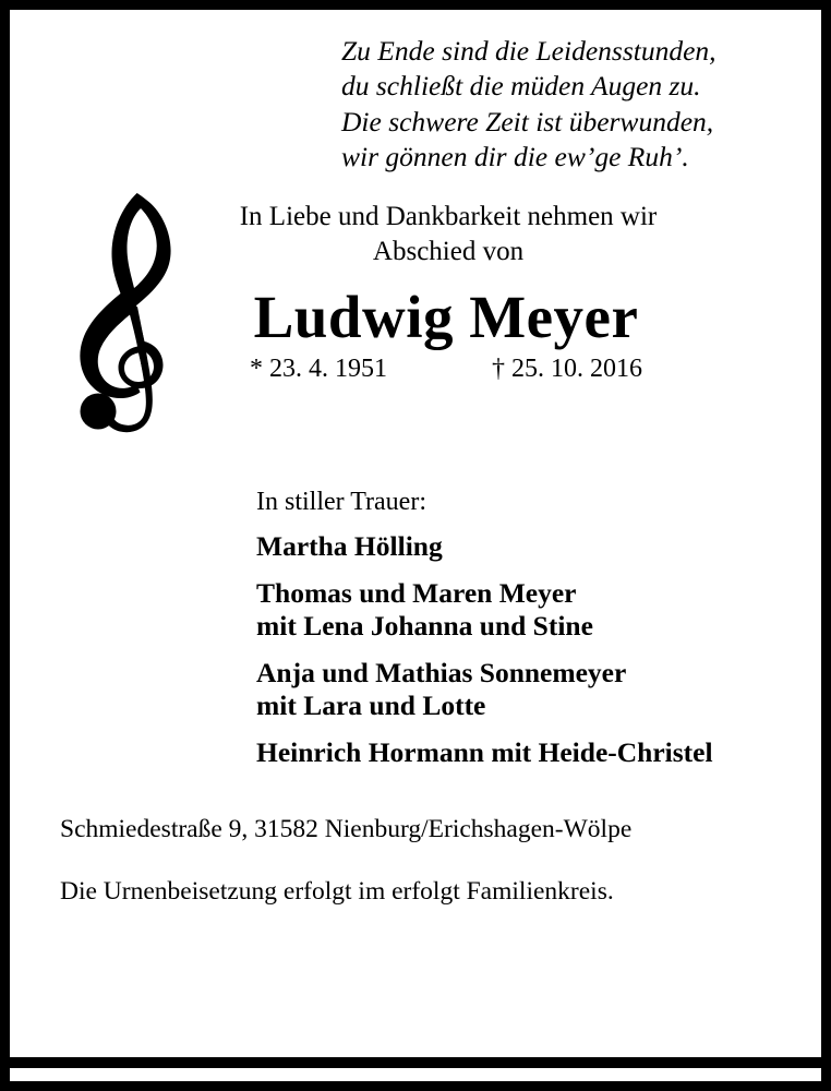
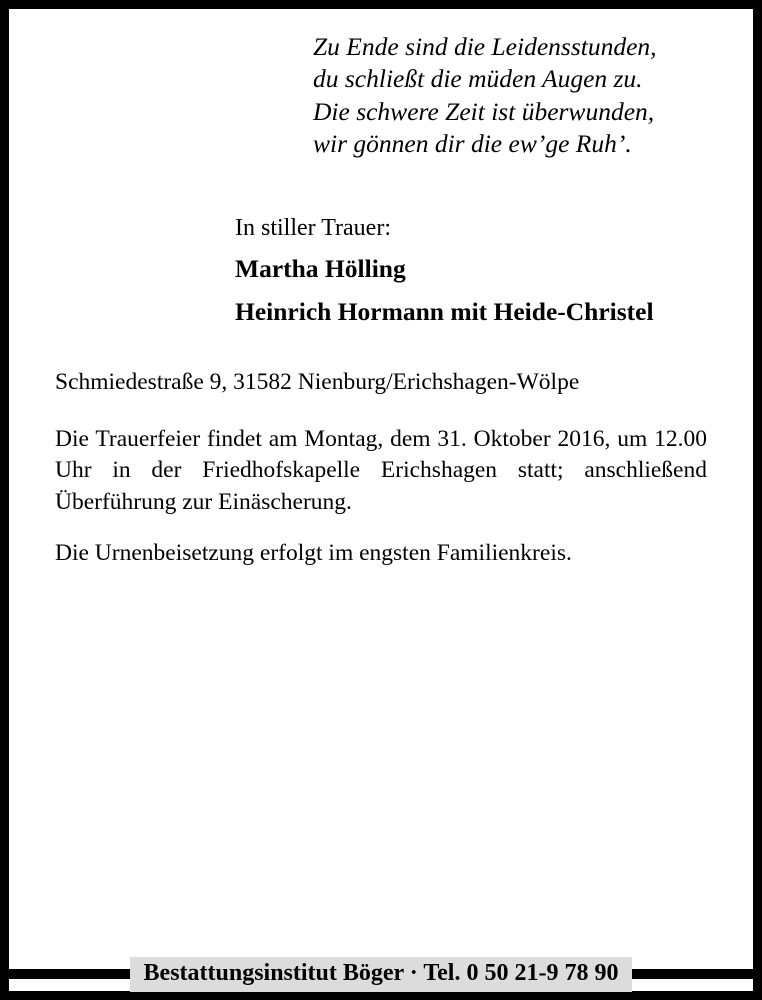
  Zu Ende sind die Leidensstunden,
  du schließt die müden Augen zu.
  Die schwere Zeit ist überwunden,
  wir gönnen dir die ew’ge Ruh’.
- In Liebe und Dankbarkeit nehmen wir
- Abschied von
- Ludwig Meyer
- * 23. 4. 1951
- † 25. 10. 2016
  In stiller Trauer:
  Martha Hölling
- Thomas und Maren Meyer
- mit Lena Johanna und Stine
- Anja und Mathias Sonnemeyer
- mit Lara und Lotte
  Heinrich Hormann mit Heide-Christel
  Schmiedestraße 9, 31582 Nienburg/Erichshagen-Wölpe
+ Die Trauerfeier findet am Montag, dem 31. Oktober 2016, um 12.00 Uhr in der Friedhofskapelle Erichshagen statt; anschließend Überführung zur Einäscherung.
- Die Urnenbeisetzung erfolgt im erfolgt Familienkreis.
+ Die Urnenbeisetzung erfolgt im engsten Familienkreis.
+ Bestattungsinstitut Böger · Tel. 0 50 21-9 78 90
